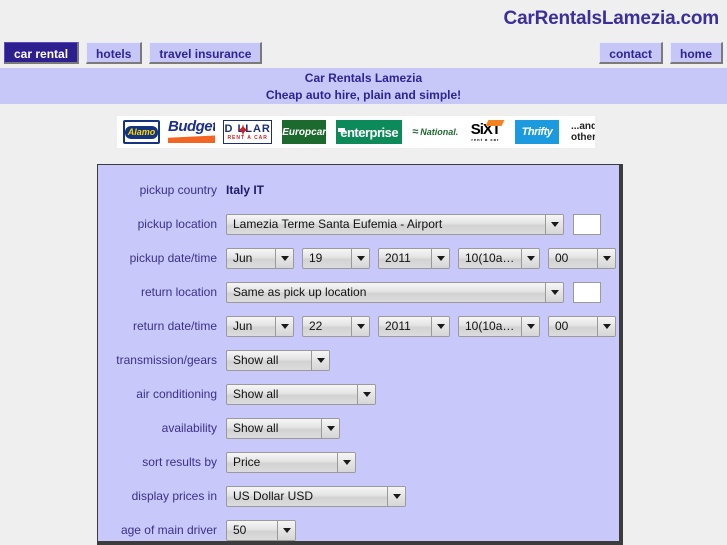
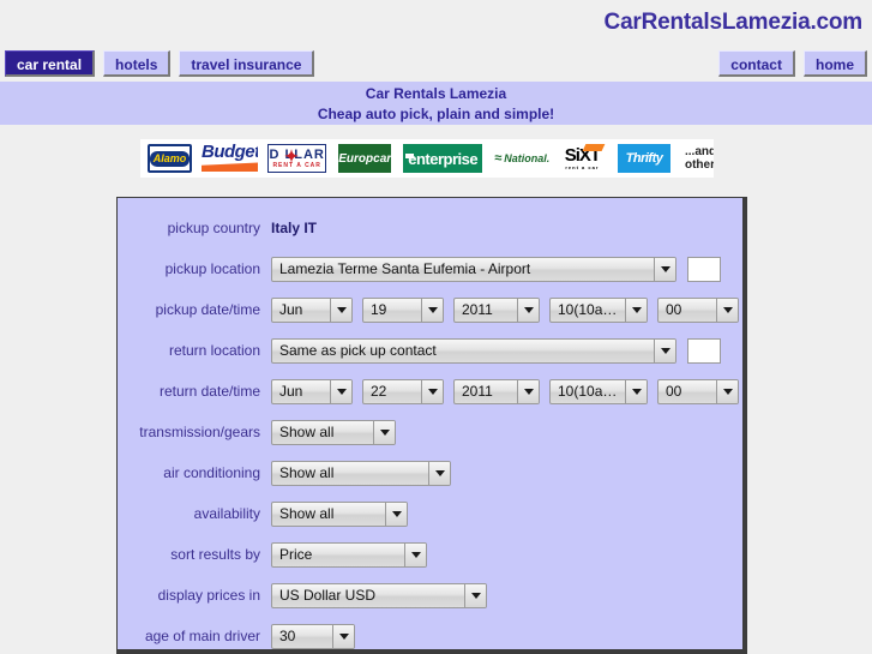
  CarRentalsLamezia.com
  car rental
  hotels
  travel insurance
  contact
  home
  Car Rentals Lamezia
- Cheap auto hire, plain and simple!
+ Cheap auto pick, plain and simple!
  Alamo
  Budget
  ✦
  D LLAR
  Europcar
  enterprise
  ≈
  National.
  SiXT
  Thrifty
  ...and
  other
  pickup country
  Italy IT
  pickup location
  Lamezia Terme Santa Eufemia - Airport
  pickup date/time
  Jun
  19
  2011
  10(10am):
  00
  return location
- Same as pick up location
+ Same as pick up contact
  return date/time
  Jun
  22
  2011
  10(10am):
  00
  transmission/gears
  Show all
  air conditioning
  Show all
  availability
  Show all
  sort results by
  Price
  display prices in
  US Dollar USD
  age of main driver
- 50
+ 30
